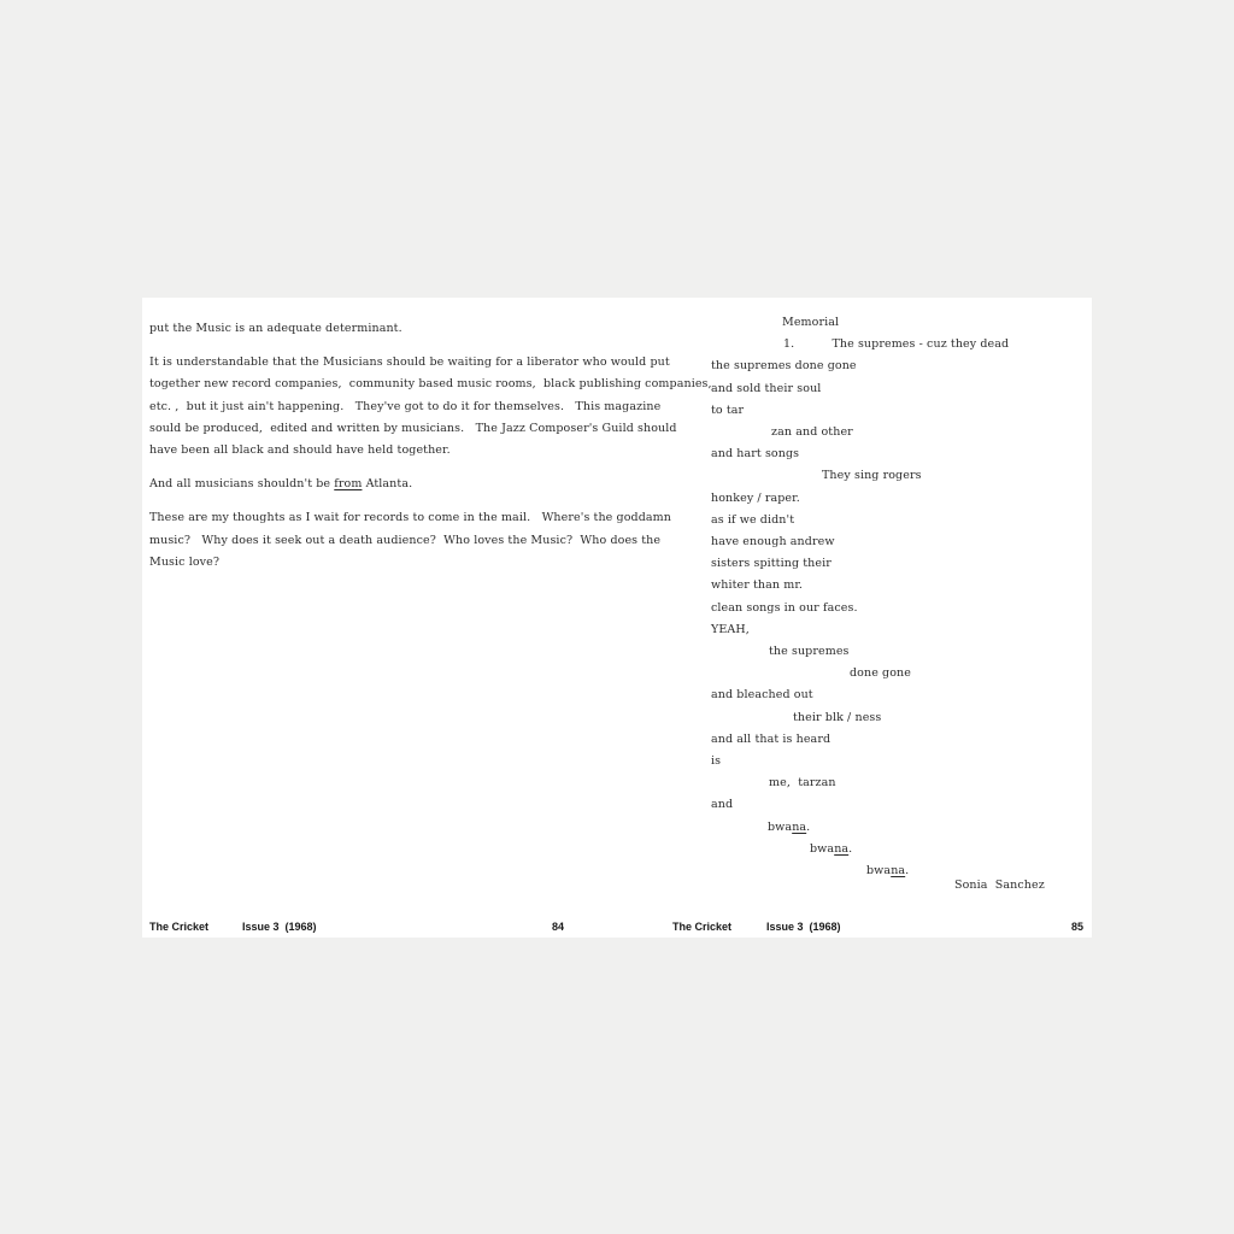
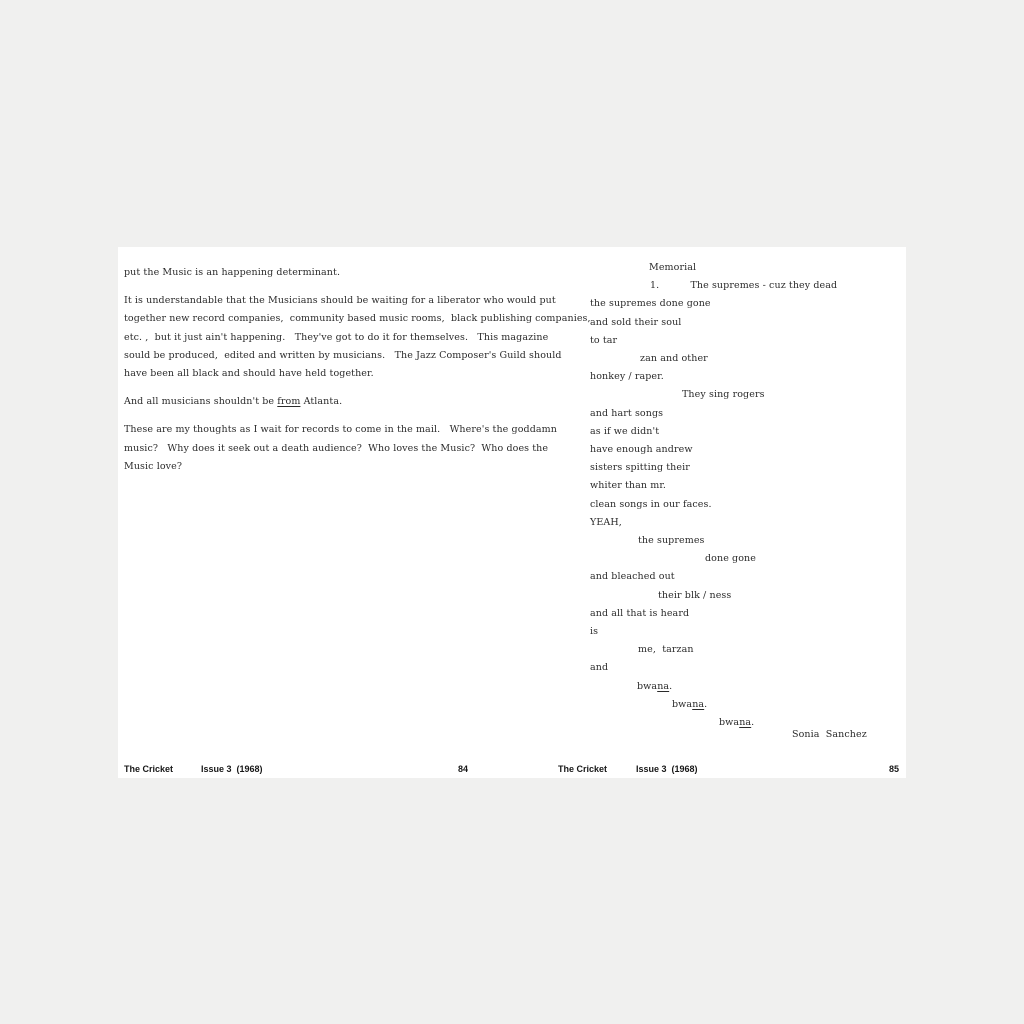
- put the Music is an adequate determinant.
+ put the Music is an happening determinant.
  It is understandable that the Musicians should be waiting for a liberator who would put
  together new record companies, community based music rooms, black publishing companies,
  etc. , but it just ain't happening. They've got to do it for themselves. This magazine
  sould be produced, edited and written by musicians. The Jazz Composer's Guild should
  have been all black and should have held together.
  And all musicians shouldn't be from Atlanta.
  These are my thoughts as I wait for records to come in the mail. Where's the goddamn
  music? Why does it seek out a death audience? Who loves the Music? Who does the
  Music love?
  Memorial
  1. The supremes - cuz they dead
  the supremes done gone
  and sold their soul
  to tar
  zan and other
- and hart songs
+ honkey / raper.
  They sing rogers
- honkey / raper.
+ and hart songs
  as if we didn't
  have enough andrew
  sisters spitting their
  whiter than mr.
  clean songs in our faces.
  YEAH,
  the supremes
  done gone
  and bleached out
  their blk / ness
  and all that is heard
  is
  me, tarzan
  and
  bwana.
  bwana.
  bwana.
  Sonia Sanchez
  The Cricket
  Issue 3 (1968)
  84
  The Cricket
  Issue 3 (1968)
  85
